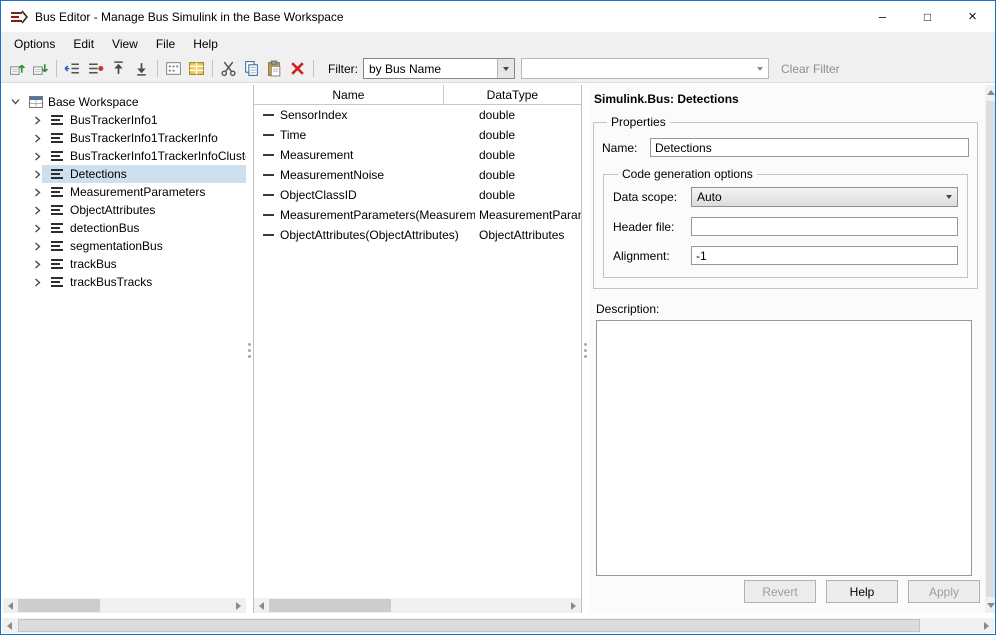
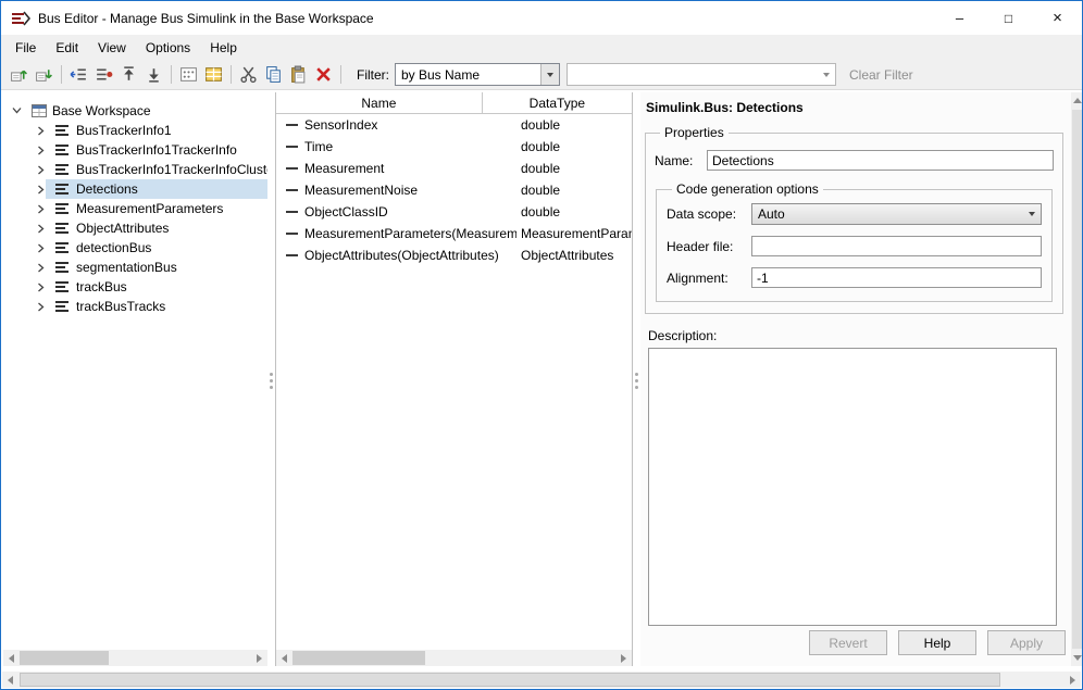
  Bus Editor - Manage Bus Simulink in the Base Workspace
  –
  □
  ×
- Options
+ File
  Edit
  View
- File
+ Options
  Help
  Filter:
  by Bus Name
  Clear Filter
  Base Workspace
  BusTrackerInfo1
  BusTrackerInfo1TrackerInfo
  BusTrackerInfo1TrackerInfoClust
  Detections
  MeasurementParameters
  ObjectAttributes
  detectionBus
  segmentationBus
  trackBus
  trackBusTracks
  Name
  DataType
  SensorIndex
  double
  Time
  double
  Measurement
  double
  MeasurementNoise
  double
  ObjectClassID
  double
  MeasurementParameters(Measurem
  MeasurementPara
  ObjectAttributes(ObjectAttributes)
  ObjectAttributes
  Simulink.Bus: Detections
  Properties
  Name:
  Detections
  Code generation options
  Data scope:
  Auto
  Header file:
  Alignment:
  -1
  Description:
  Revert
  Help
  Apply
